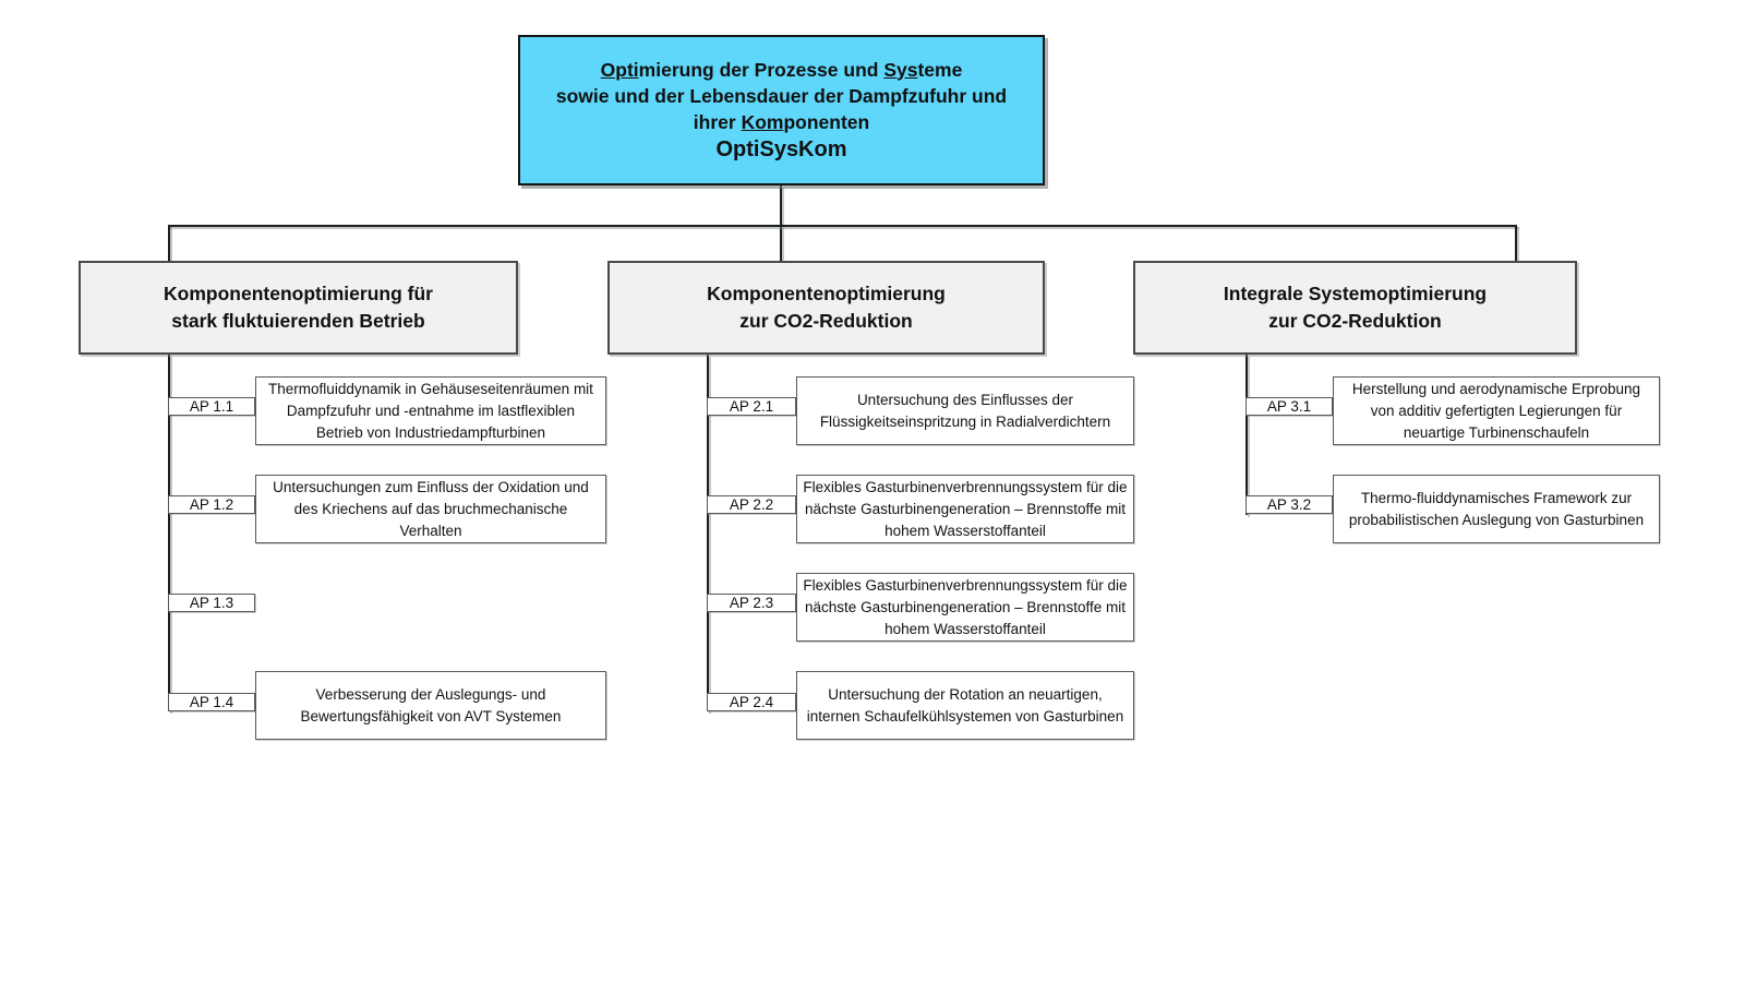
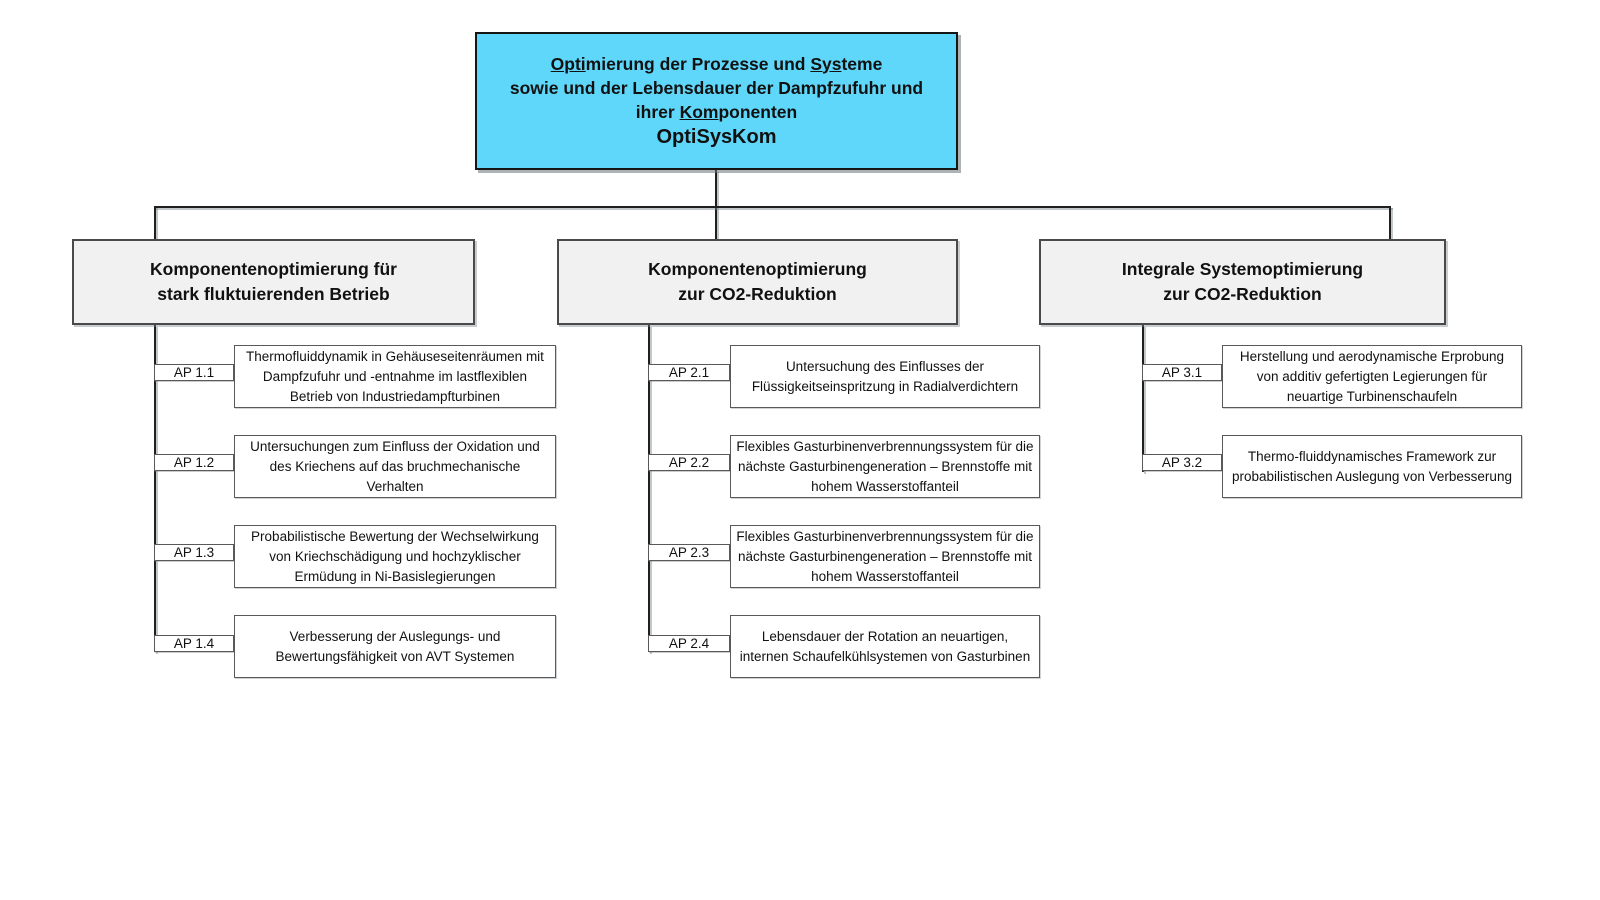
  Optimierung der Prozesse und Systeme
  sowie und der Lebensdauer der Dampfzufuhr und
  ihrer Komponenten
  OptiSysKom
  Komponentenoptimierung für
  stark fluktuierenden Betrieb
  Komponentenoptimierung
  zur CO2-Reduktion
  Integrale Systemoptimierung
  zur CO2-Reduktion
  AP 1.1
  Thermofluiddynamik in Gehäuseseitenräumen mit Dampfzufuhr und -entnahme im lastflexiblen Betrieb von Industriedampfturbinen
  AP 1.2
  Untersuchungen zum Einfluss der Oxidation und des Kriechens auf das bruchmechanische Verhalten
  AP 1.3
+ Probabilistische Bewertung der Wechselwirkung von Kriechschädigung und hochzyklischer Ermüdung in Ni-Basislegierungen
  AP 1.4
  Verbesserung der Auslegungs- und Bewertungsfähigkeit von AVT Systemen
  AP 2.1
  Untersuchung des Einflusses der Flüssigkeitseinspritzung in Radialverdichtern
  AP 2.2
  Flexibles Gasturbinenverbrennungssystem für die nächste Gasturbinengeneration – Brennstoffe mit hohem Wasserstoffanteil
  AP 2.3
  Flexibles Gasturbinenverbrennungssystem für die nächste Gasturbinengeneration – Brennstoffe mit hohem Wasserstoffanteil
  AP 2.4
- Untersuchung der Rotation an neuartigen, internen Schaufelkühlsystemen von Gasturbinen
+ Lebensdauer der Rotation an neuartigen, internen Schaufelkühlsystemen von Gasturbinen
  AP 3.1
  Herstellung und aerodynamische Erprobung von additiv gefertigten Legierungen für neuartige Turbinenschaufeln
  AP 3.2
- Thermo-fluiddynamisches Framework zur probabilistischen Auslegung von Gasturbinen
+ Thermo-fluiddynamisches Framework zur probabilistischen Auslegung von Verbesserung
